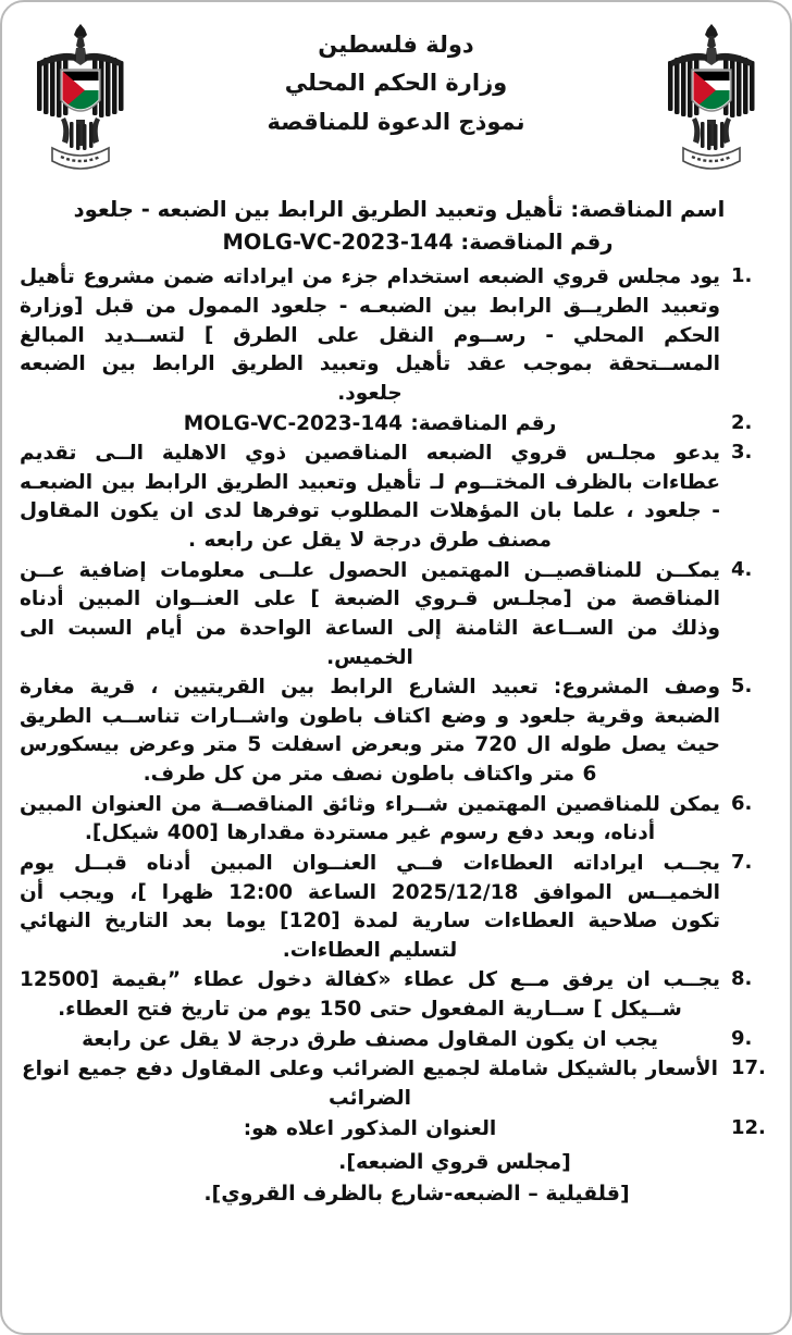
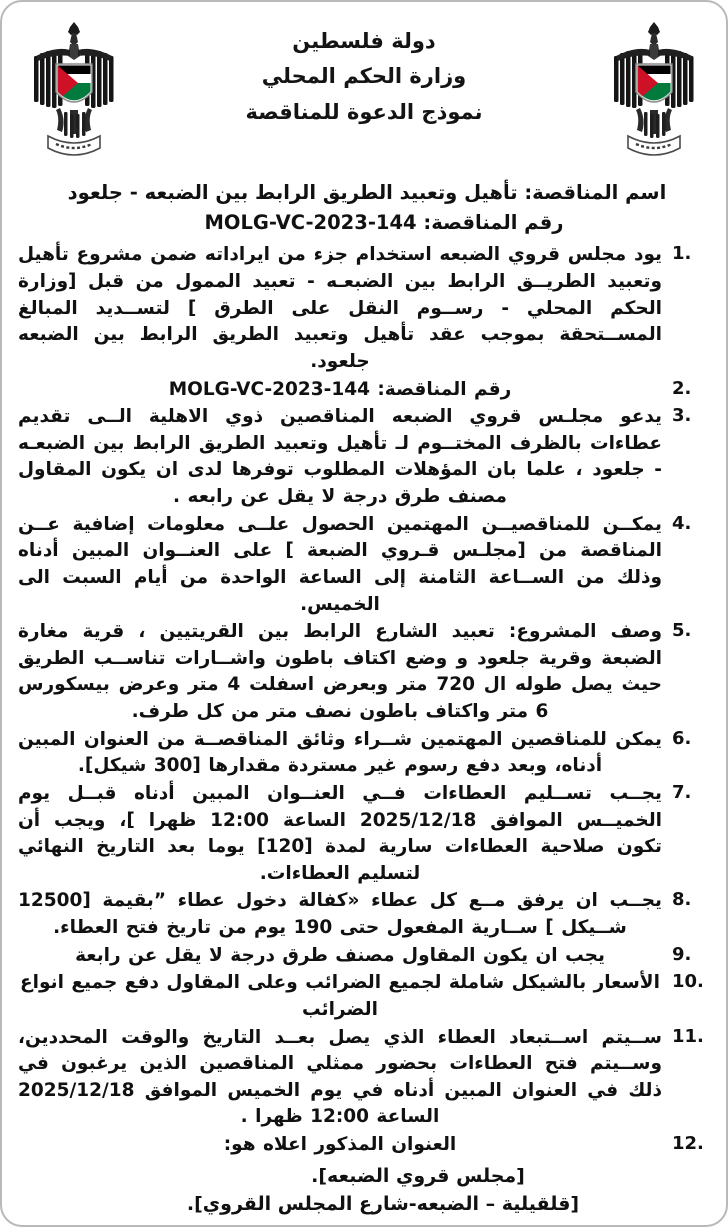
  دولة فلسطين
  وزارة الحكم المحلي
  نموذج الدعوة للمناقصة
  اسم المناقصة: تأهيل وتعبيد الطريق الرابط بين الضبعه - جلعود
  رقم المناقصة: MOLG-VC-2023-144
  1.
- يود مجلس قروي الضبعه استخدام جزء من ايراداته ضمن مشروع تأهيل وتعبيد الطريــق الرابط بين الضبعـه - جلعود الممول من قبل [وزارة الحكم المحلي - رســوم النقل على الطرق ] لتســديد المبالغ المســتحقة بموجب عقد تأهيل وتعبيد الطريق الرابط بين الضبعه جلعود.
+ يود مجلس قروي الضبعه استخدام جزء من ايراداته ضمن مشروع تأهيل وتعبيد الطريــق الرابط بين الضبعـه - تعبيد الممول من قبل [وزارة الحكم المحلي - رســوم النقل على الطرق ] لتســديد المبالغ المســتحقة بموجب عقد تأهيل وتعبيد الطريق الرابط بين الضبعه جلعود.
  2.
  رقم المناقصة: MOLG-VC-2023-144
  3.
  يدعو مجلـس قروي الضبعه المناقصين ذوي الاهلية الــى تقديم عطاءات بالظرف المختــوم لـ تأهيل وتعبيد الطريق الرابط بين الضبعـه - جلعود ، علما بان المؤهلات المطلوب توفرها لدى ان يكون المقاول مصنف طرق درجة لا يقل عن رابعه .
  4.
  يمكــن للمناقصيــن المهتمين الحصول علــى معلومات إضافية عــن المناقصة من [مجلـس قـروي الضبعة ] على العنــوان المبين أدناه وذلك من الســاعة الثامنة إلى الساعة الواحدة من أيام السبت الى الخميس.
  5.
- وصف المشروع: تعبيد الشارع الرابط بين القريتيين ، قرية مغارة الضبعة وقرية جلعود و وضع اكتاف باطون واشــارات تناســب الطريق حيث يصل طوله ال 720 متر وبعرض اسفلت 5 متر وعرض بيسكورس 6 متر واكتاف باطون نصف متر من كل طرف.
+ وصف المشروع: تعبيد الشارع الرابط بين القريتيين ، قرية مغارة الضبعة وقرية جلعود و وضع اكتاف باطون واشــارات تناســب الطريق حيث يصل طوله ال 720 متر وبعرض اسفلت 4 متر وعرض بيسكورس 6 متر واكتاف باطون نصف متر من كل طرف.
  6.
- يمكن للمناقصين المهتمين شــراء وثائق المناقصــة من العنوان المبين أدناه، وبعد دفع رسوم غير مستردة مقدارها [400 شيكل].
+ يمكن للمناقصين المهتمين شــراء وثائق المناقصــة من العنوان المبين أدناه، وبعد دفع رسوم غير مستردة مقدارها [300 شيكل].
  7.
- يجــب ايراداته العطاءات فــي العنــوان المبين أدناه قبــل يوم الخميــس الموافق 2025/12/18 الساعة 12:00 ظهرا ]، ويجب أن تكون صلاحية العطاءات سارية لمدة [120] يوما بعد التاريخ النهائي لتسليم العطاءات.
+ يجــب تســليم العطاءات فــي العنــوان المبين أدناه قبــل يوم الخميــس الموافق 2025/12/18 الساعة 12:00 ظهرا ]، ويجب أن تكون صلاحية العطاءات سارية لمدة [120] يوما بعد التاريخ النهائي لتسليم العطاءات.
  8.
- يجــب ان يرفق مــع كل عطاء «كفالة دخول عطاء ”بقيمة [12500 شــيكل ] ســارية المفعول حتى 150 يوم من تاريخ فتح العطاء.
+ يجــب ان يرفق مــع كل عطاء «كفالة دخول عطاء ”بقيمة [12500 شــيكل ] ســارية المفعول حتى 190 يوم من تاريخ فتح العطاء.
  9.
  يجب ان يكون المقاول مصنف طرق درجة لا يقل عن رابعة
- 17.
+ 10.
  الأسعار بالشيكل شاملة لجميع الضرائب وعلى المقاول دفع جميع انواع الضرائب
+ 11.
+ ســيتم اســتبعاد العطاء الذي يصل بعــد التاريخ والوقت المحددين، وســيتم فتح العطاءات بحضور ممثلي المناقصين الذين يرغبون في ذلك في العنوان المبين أدناه في يوم الخميس الموافق 2025/12/18 الساعة 12:00 ظهرا .
  12.
  العنوان المذكور اعلاه هو:
  [مجلس قروي الضبعه].
- [قلقيلية – الضبعه-شارع بالظرف القروي].
+ [قلقيلية – الضبعه-شارع المجلس القروي].
